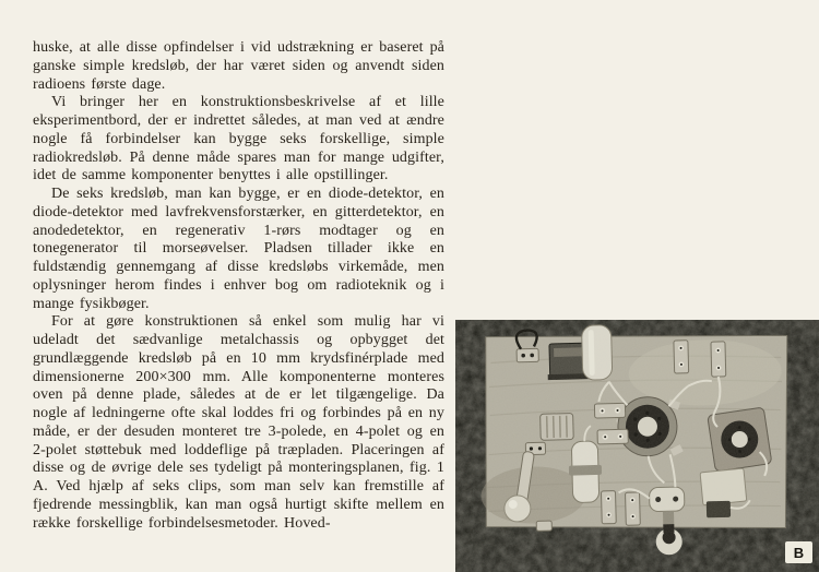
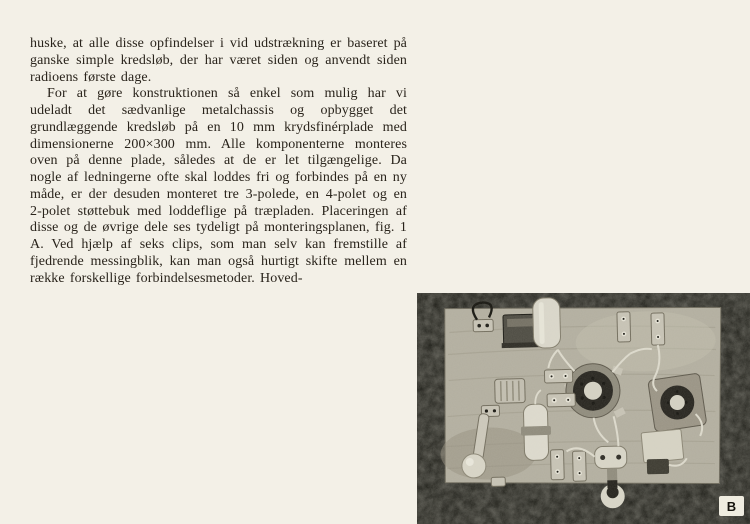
  huske, at alle disse opfindelser i vid udstrækning er baseret på ganske simple kredsløb, der har været siden og anvendt siden radioens første dage.
- Vi bringer her en konstruktionsbeskrivelse af et lille eksperimentbord, der er indrettet således, at man ved at ændre nogle få forbindelser kan bygge seks forskellige, simple radiokredsløb. På denne måde spares man for mange udgifter, idet de samme komponenter benyttes i alle opstillinger.
- De seks kredsløb, man kan bygge, er en diode-detektor, en diode-detektor med lavfrekvensforstærker, en gitterdetektor, en anodedetektor, en regenerativ 1-rørs modtager og en tonegenerator til morseøvelser. Pladsen tillader ikke en fuldstændig gennemgang af disse kredsløbs virkemåde, men oplysninger herom findes i enhver bog om radioteknik og i mange fysikbøger.
  For at gøre konstruktionen så enkel som mulig har vi udeladt det sædvanlige metalchassis og opbygget det grundlæggende kredsløb på en 10 mm krydsfinérplade med dimensionerne 200×300 mm. Alle komponenterne monteres oven på denne plade, således at de er let tilgængelige. Da nogle af ledningerne ofte skal loddes fri og forbindes på en ny måde, er der desuden monteret tre 3-polede, en 4-polet og en 2-polet støttebuk med loddeflige på træpladen. Placeringen af disse og de øvrige dele ses tydeligt på monteringsplanen, fig. 1 A. Ved hjælp af seks clips, som man selv kan fremstille af fjedrende messingblik, kan man også hurtigt skifte mellem en række forskellige forbindelsesmetoder. Hoved-
  B
